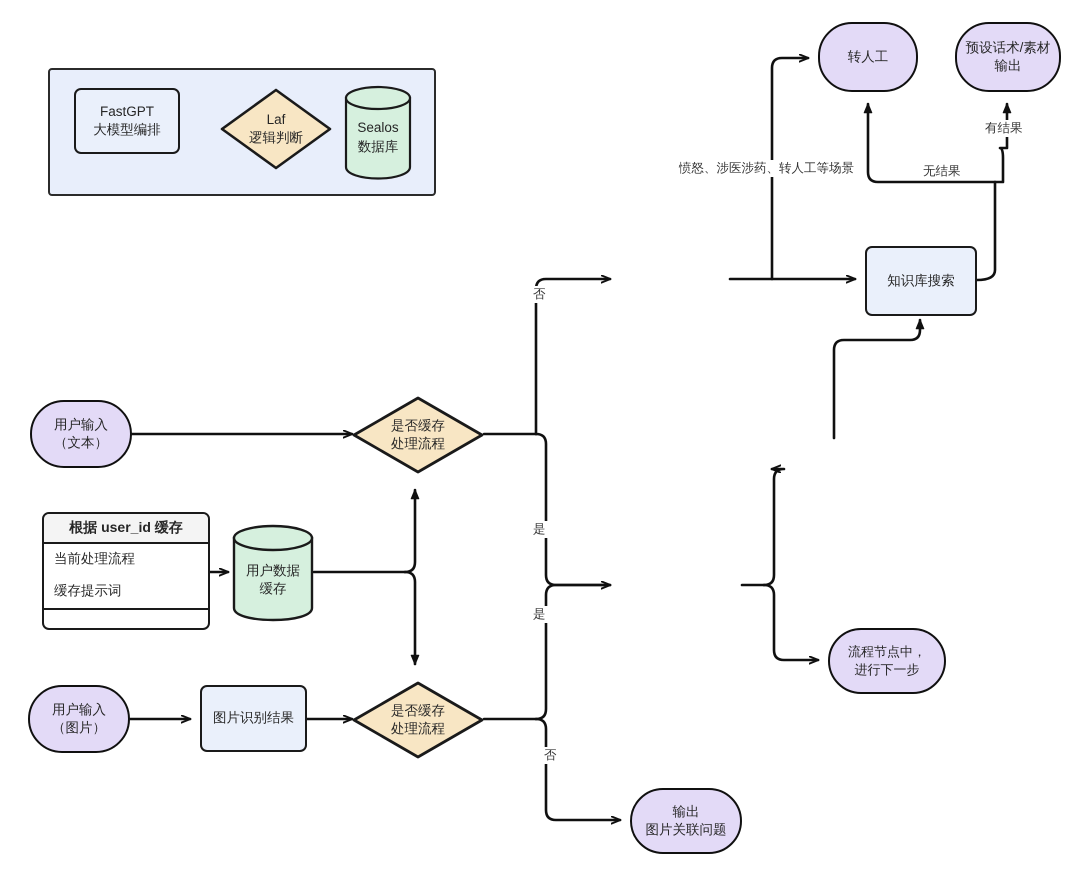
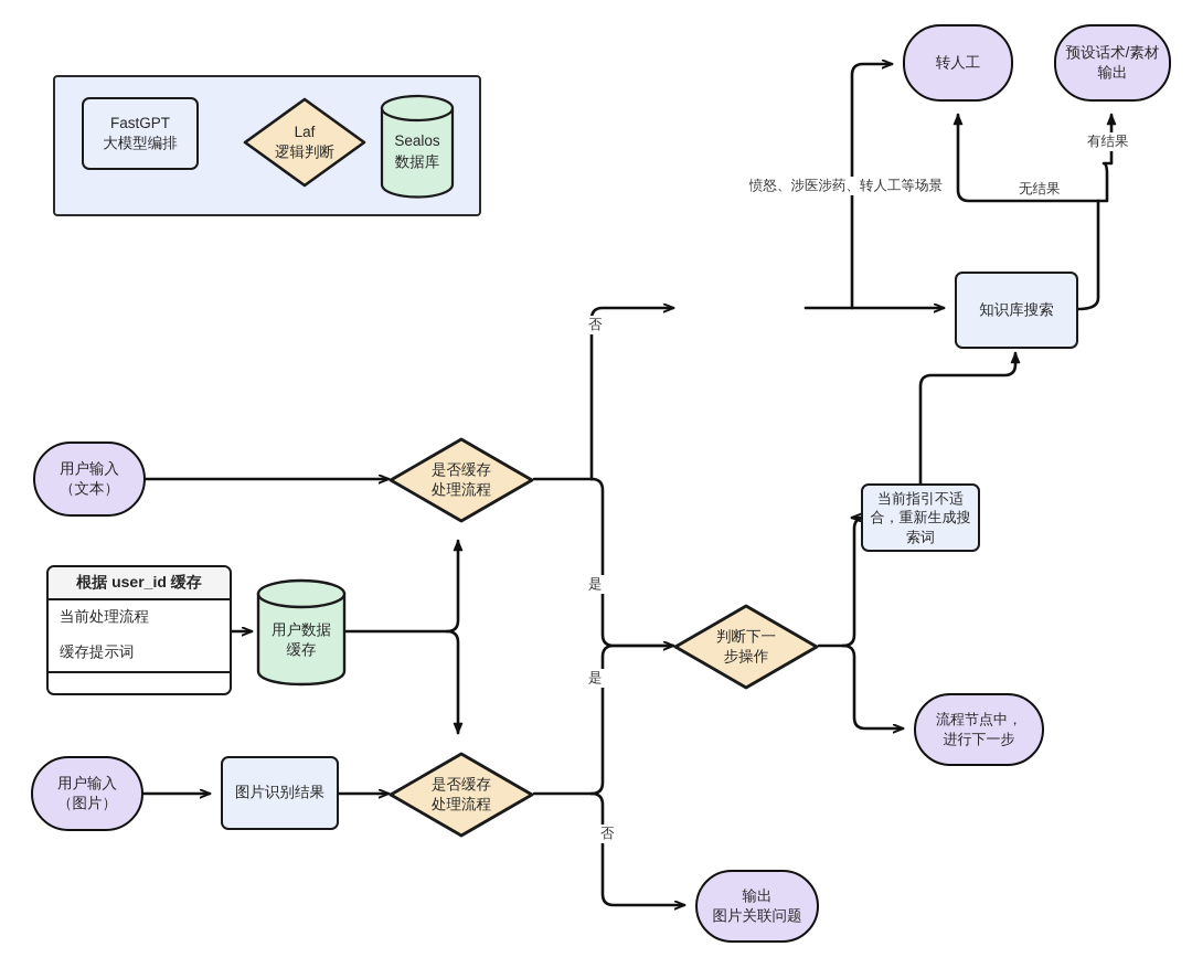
  FastGPT
  大模型编排
  Laf
  逻辑判断
  Sealos
  数据库
  转人工
  预设话术/素材
  输出
  知识库搜索
  用户输入
  （文本）
  是否缓存
  处理流程
  根据 user_id 缓存
  当前处理流程
  缓存提示词
  用户数据
  缓存
+ 当前指引不适
+ 合，重新生成搜
+ 索词
+ 判断下一
+ 步操作
  流程节点中，
  进行下一步
  用户输入
  （图片）
  图片识别结果
  是否缓存
  处理流程
  输出
  图片关联问题
  否
  是
  是
  否
  愤怒、涉医涉药、转人工等场景
  无结果
  有结果
